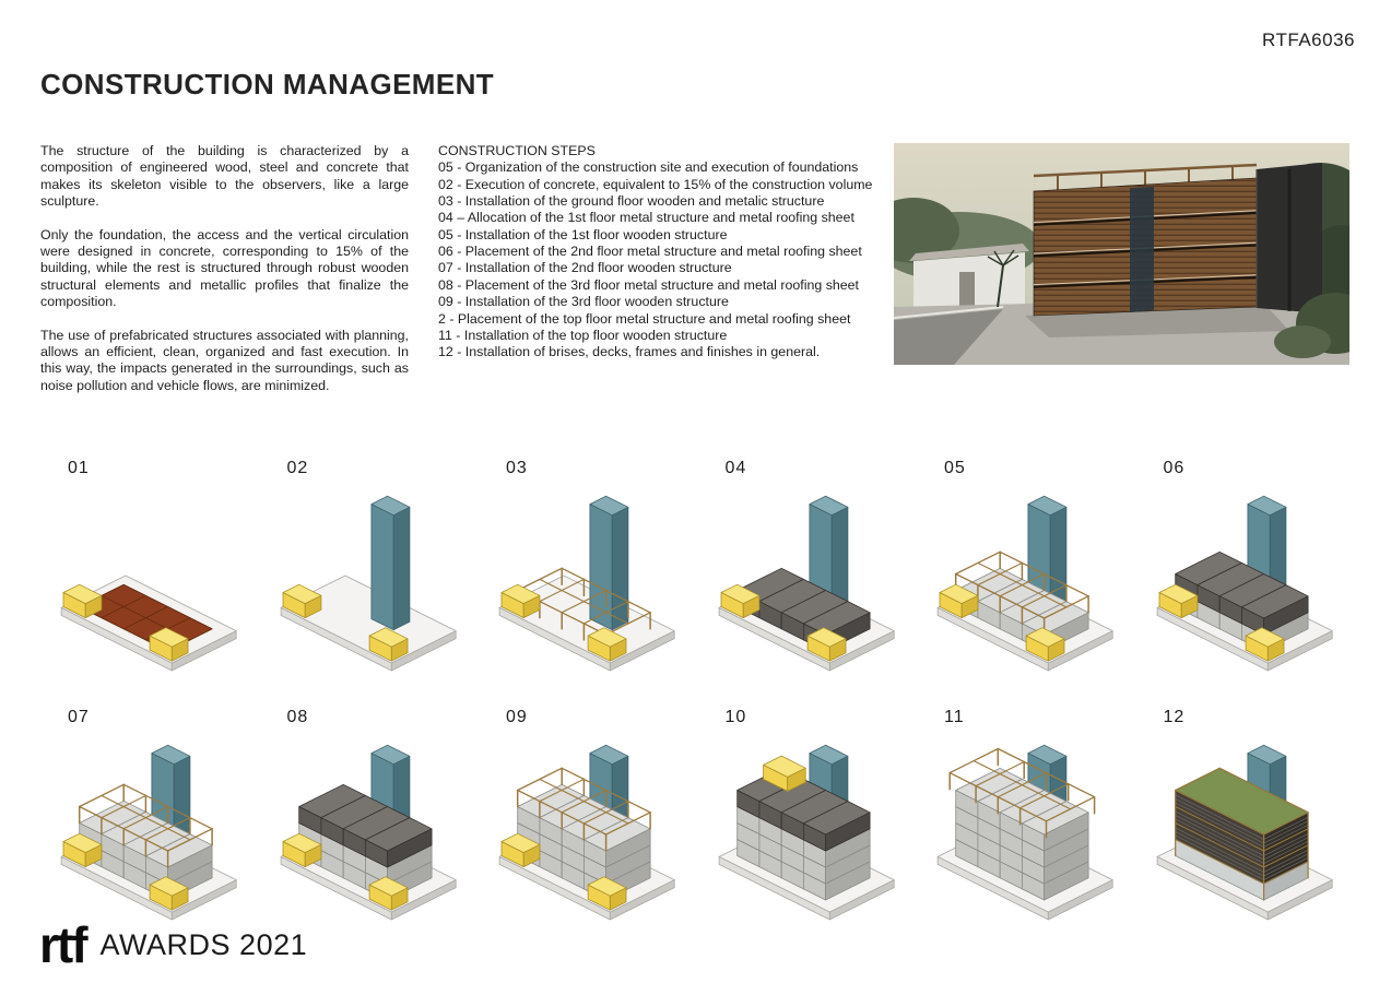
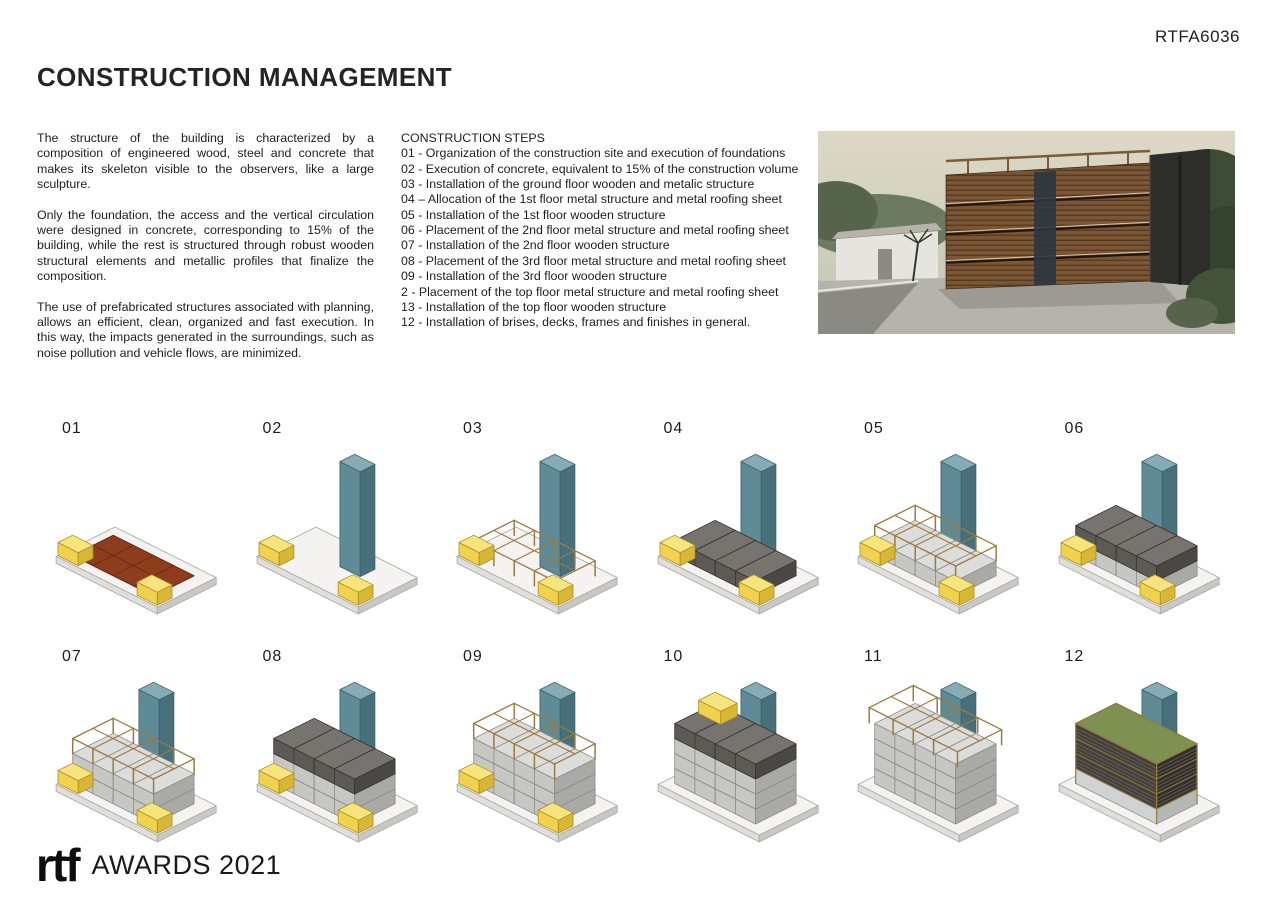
  RTFA6036
  CONSTRUCTION MANAGEMENT
  The structure of the building is characterized by a composition of engineered wood, steel and concrete that makes its skeleton visible to the observers, like a large sculpture.
  Only the foundation, the access and the vertical circulation were designed in concrete, corresponding to 15% of the building, while the rest is structured through robust wooden structural elements and metallic profiles that finalize the composition.
  The use of prefabricated structures associated with planning, allows an efficient, clean, organized and fast execution. In this way, the impacts generated in the surroundings, such as noise pollution and vehicle flows, are minimized.
  CONSTRUCTION STEPS
- 05 - Organization of the construction site and execution of foundations
+ 01 - Organization of the construction site and execution of foundations
  02 - Execution of concrete, equivalent to 15% of the construction volume
  03 - Installation of the ground floor wooden and metalic structure
  04 – Allocation of the 1st floor metal structure and metal roofing sheet
  05 - Installation of the 1st floor wooden structure
  06 - Placement of the 2nd floor metal structure and metal roofing sheet
  07 - Installation of the 2nd floor wooden structure
  08 - Placement of the 3rd floor metal structure and metal roofing sheet
  09 - Installation of the 3rd floor wooden structure
  2 - Placement of the top floor metal structure and metal roofing sheet
- 11 - Installation of the top floor wooden structure
+ 13 - Installation of the top floor wooden structure
  12 - Installation of brises, decks, frames and finishes in general.
  01
  02
  03
  04
  05
  06
  07
  08
  09
  10
  11
  12
  rtf
  AWARDS 2021
